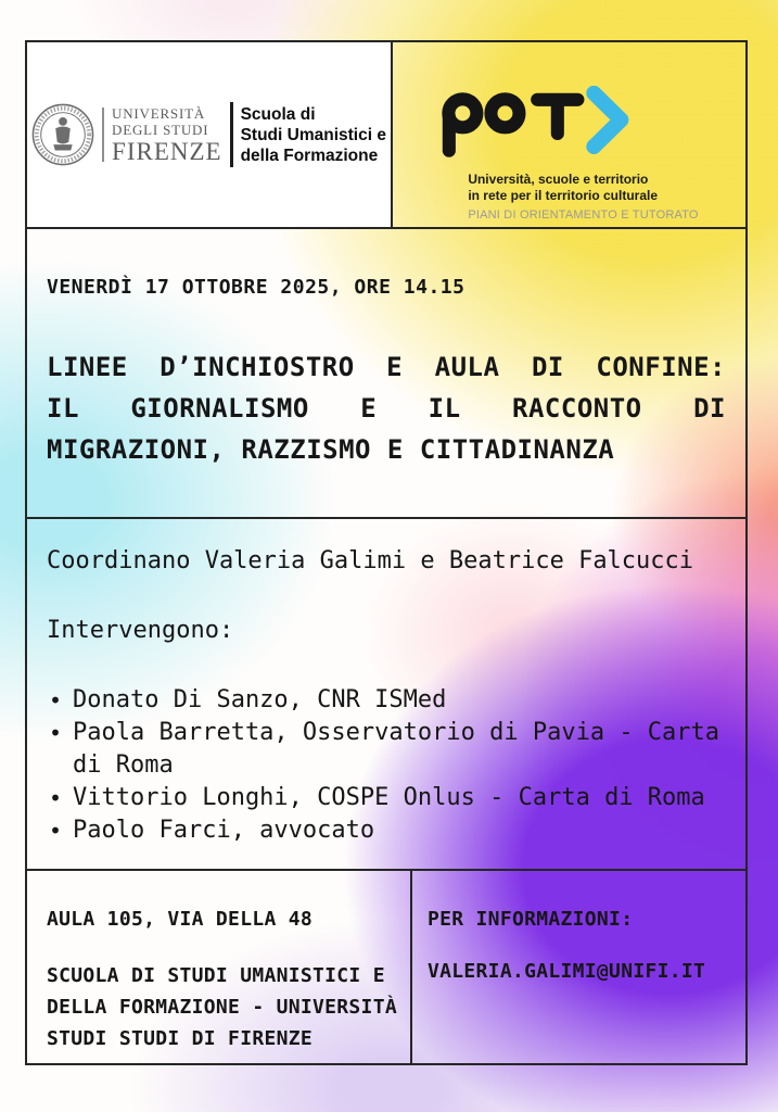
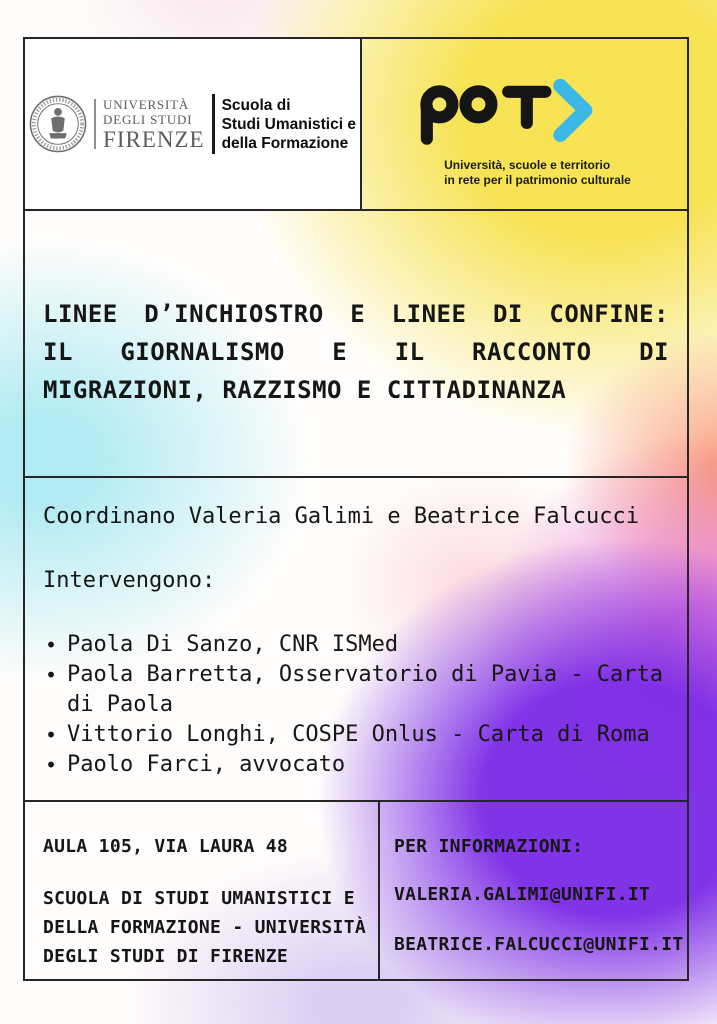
  UNIVERSITÀ
  DEGLI STUDI
  FIRENZE
  Scuola di
  Studi Umanistici e
  della Formazione
  Università, scuole e territorio
- in rete per il territorio culturale
+ in rete per il patrimonio culturale
- PIANI DI ORIENTAMENTO E TUTORATO
- VENERDÌ 17 OTTOBRE 2025, ORE 14.15
- LINEE D’INCHIOSTRO E AULA DI CONFINE:
+ LINEE D’INCHIOSTRO E LINEE DI CONFINE:
  IL GIORNALISMO E IL RACCONTO DI
  MIGRAZIONI, RAZZISMO E CITTADINANZA
  Coordinano Valeria Galimi e Beatrice Falcucci
  Intervengono:
- Donato Di Sanzo, CNR ISMed
+ Paola Di Sanzo, CNR ISMed
- Paola Barretta, Osservatorio di Pavia - Carta di Roma
+ Paola Barretta, Osservatorio di Pavia - Carta di Paola
  Vittorio Longhi, COSPE Onlus - Carta di Roma
  Paolo Farci, avvocato
- AULA 105, VIA DELLA 48
+ AULA 105, VIA LAURA 48
- SCUOLA DI STUDI UMANISTICI E DELLA FORMAZIONE - UNIVERSITÀ STUDI STUDI DI FIRENZE
+ SCUOLA DI STUDI UMANISTICI E DELLA FORMAZIONE - UNIVERSITÀ DEGLI STUDI DI FIRENZE
  PER INFORMAZIONI:
  VALERIA.GALIMI@UNIFI.IT
+ BEATRICE.FALCUCCI@UNIFI.IT
